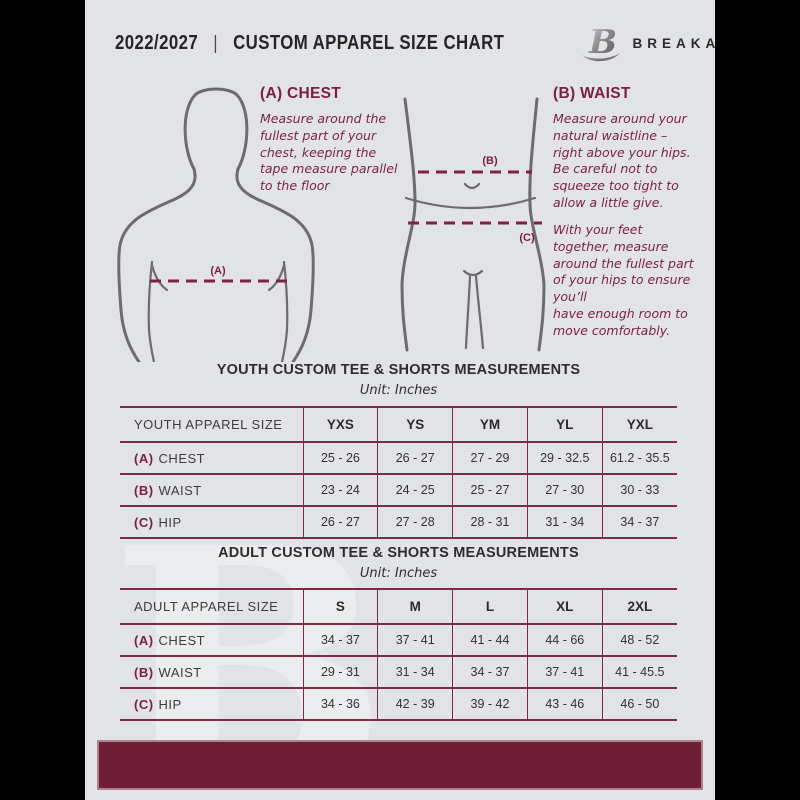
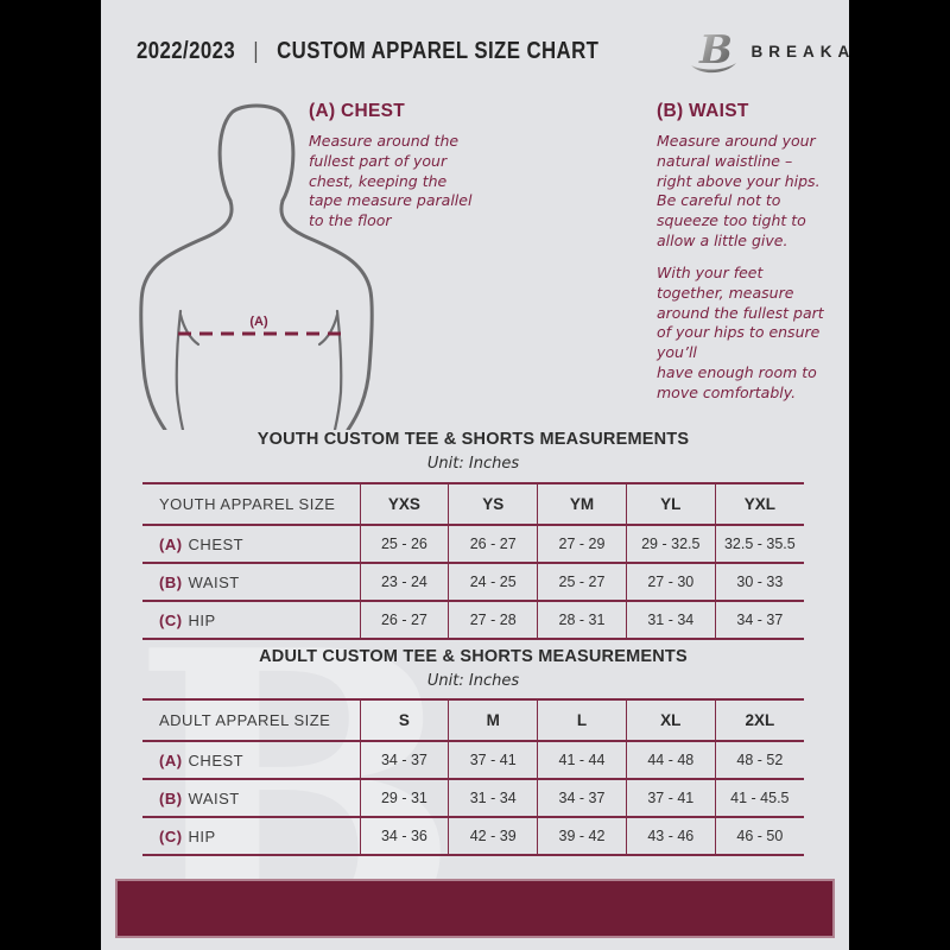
  B
- 2022/2027 | CUSTOM APPAREL SIZE CHART
+ 2022/2023 | CUSTOM APPAREL SIZE CHART
  B
  (A)
- (B)
- (C)
  (A) CHEST
  Measure around the
  fullest part of your
  chest, keeping the
  tape measure parallel
  to the floor
  (B) WAIST
  Measure around your
  natural waistline –
  right above your hips.
  Be careful not to
  squeeze too tight to
  allow a little give.
  With your feet
  together, measure
  around the fullest part
  of your hips to ensure
  you’ll
  have enough room to
  move comfortably.
  YOUTH CUSTOM TEE & SHORTS MEASUREMENTS
  Unit: Inches
  YOUTH APPAREL SIZE	YXS	YS	YM	YL	YXL
- (A) CHEST	25 - 26	26 - 27	27 - 29	29 - 32.5	61.2 - 35.5
+ (A) CHEST	25 - 26	26 - 27	27 - 29	29 - 32.5	32.5 - 35.5
  (B) WAIST	23 - 24	24 - 25	25 - 27	27 - 30	30 - 33
  (C) HIP	26 - 27	27 - 28	28 - 31	31 - 34	34 - 37
  ADULT CUSTOM TEE & SHORTS MEASUREMENTS
  Unit: Inches
  ADULT APPAREL SIZE	S	M	L	XL	2XL
- (A) CHEST	34 - 37	37 - 41	41 - 44	44 - 66	48 - 52
+ (A) CHEST	34 - 37	37 - 41	41 - 44	44 - 48	48 - 52
  (B) WAIST	29 - 31	31 - 34	34 - 37	37 - 41	41 - 45.5
  (C) HIP	34 - 36	42 - 39	39 - 42	43 - 46	46 - 50
